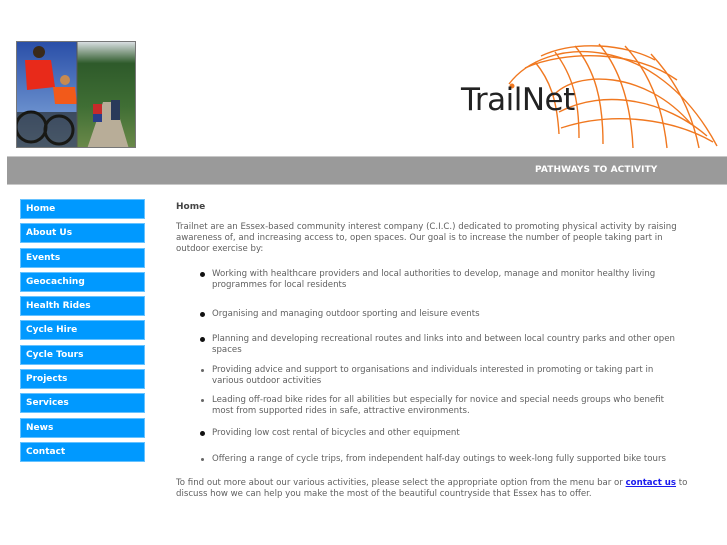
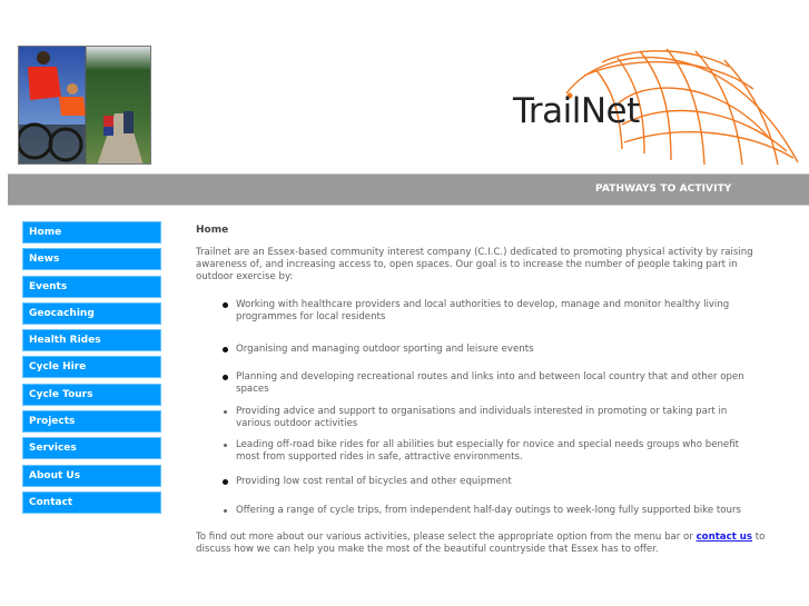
  TrailNet
  PATHWAYS TO ACTIVITY
  Home
- About Us
+ News
  Events
  Geocaching
  Health Rides
  Cycle Hire
  Cycle Tours
  Projects
  Services
- News
+ About Us
  Contact
  Home
  Trailnet are an Essex-based community interest company (C.I.C.) dedicated to promoting physical activity by raising awareness of, and increasing access to, open spaces. Our goal is to increase the number of people taking part in outdoor exercise by:
  Working with healthcare providers and local authorities to develop, manage and monitor healthy living programmes for local residents
  Organising and managing outdoor sporting and leisure events
- Planning and developing recreational routes and links into and between local country parks and other open spaces
+ Planning and developing recreational routes and links into and between local country that and other open spaces
  Providing advice and support to organisations and individuals interested in promoting or taking part in various outdoor activities
  Leading off-road bike rides for all abilities but especially for novice and special needs groups who benefit most from supported rides in safe, attractive environments.
  Providing low cost rental of bicycles and other equipment
  Offering a range of cycle trips, from independent half-day outings to week-long fully supported bike tours
  To find out more about our various activities, please select the appropriate option from the menu bar or contact us to discuss how we can help you make the most of the beautiful countryside that Essex has to offer.
